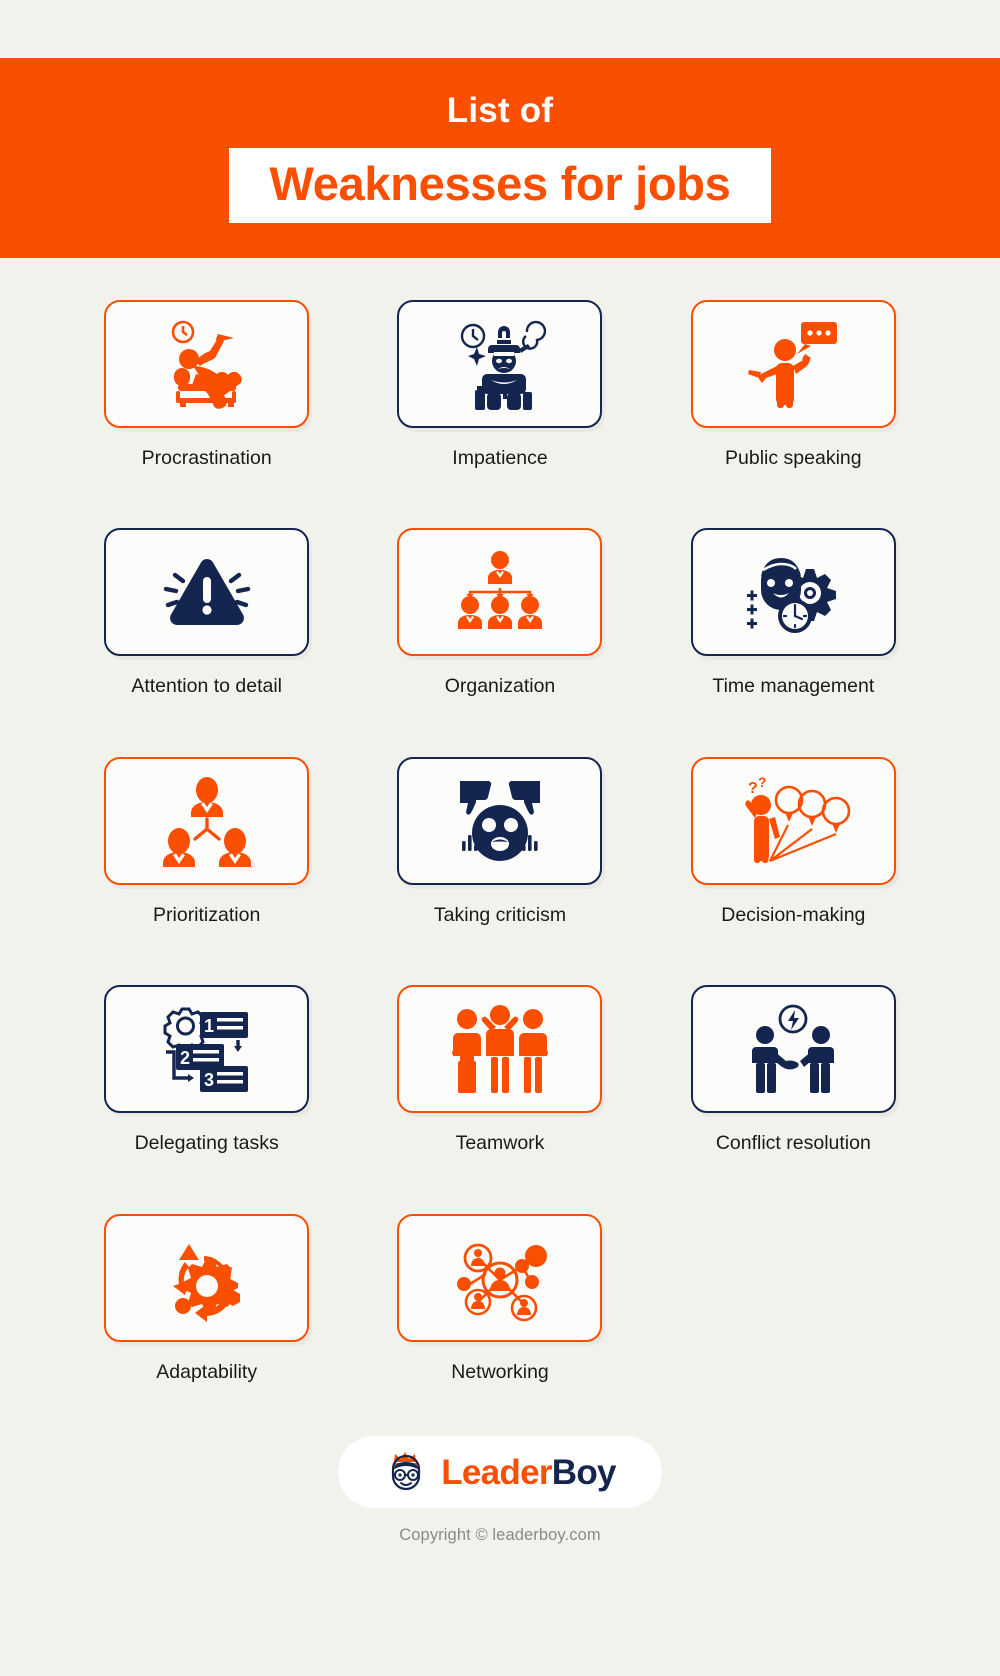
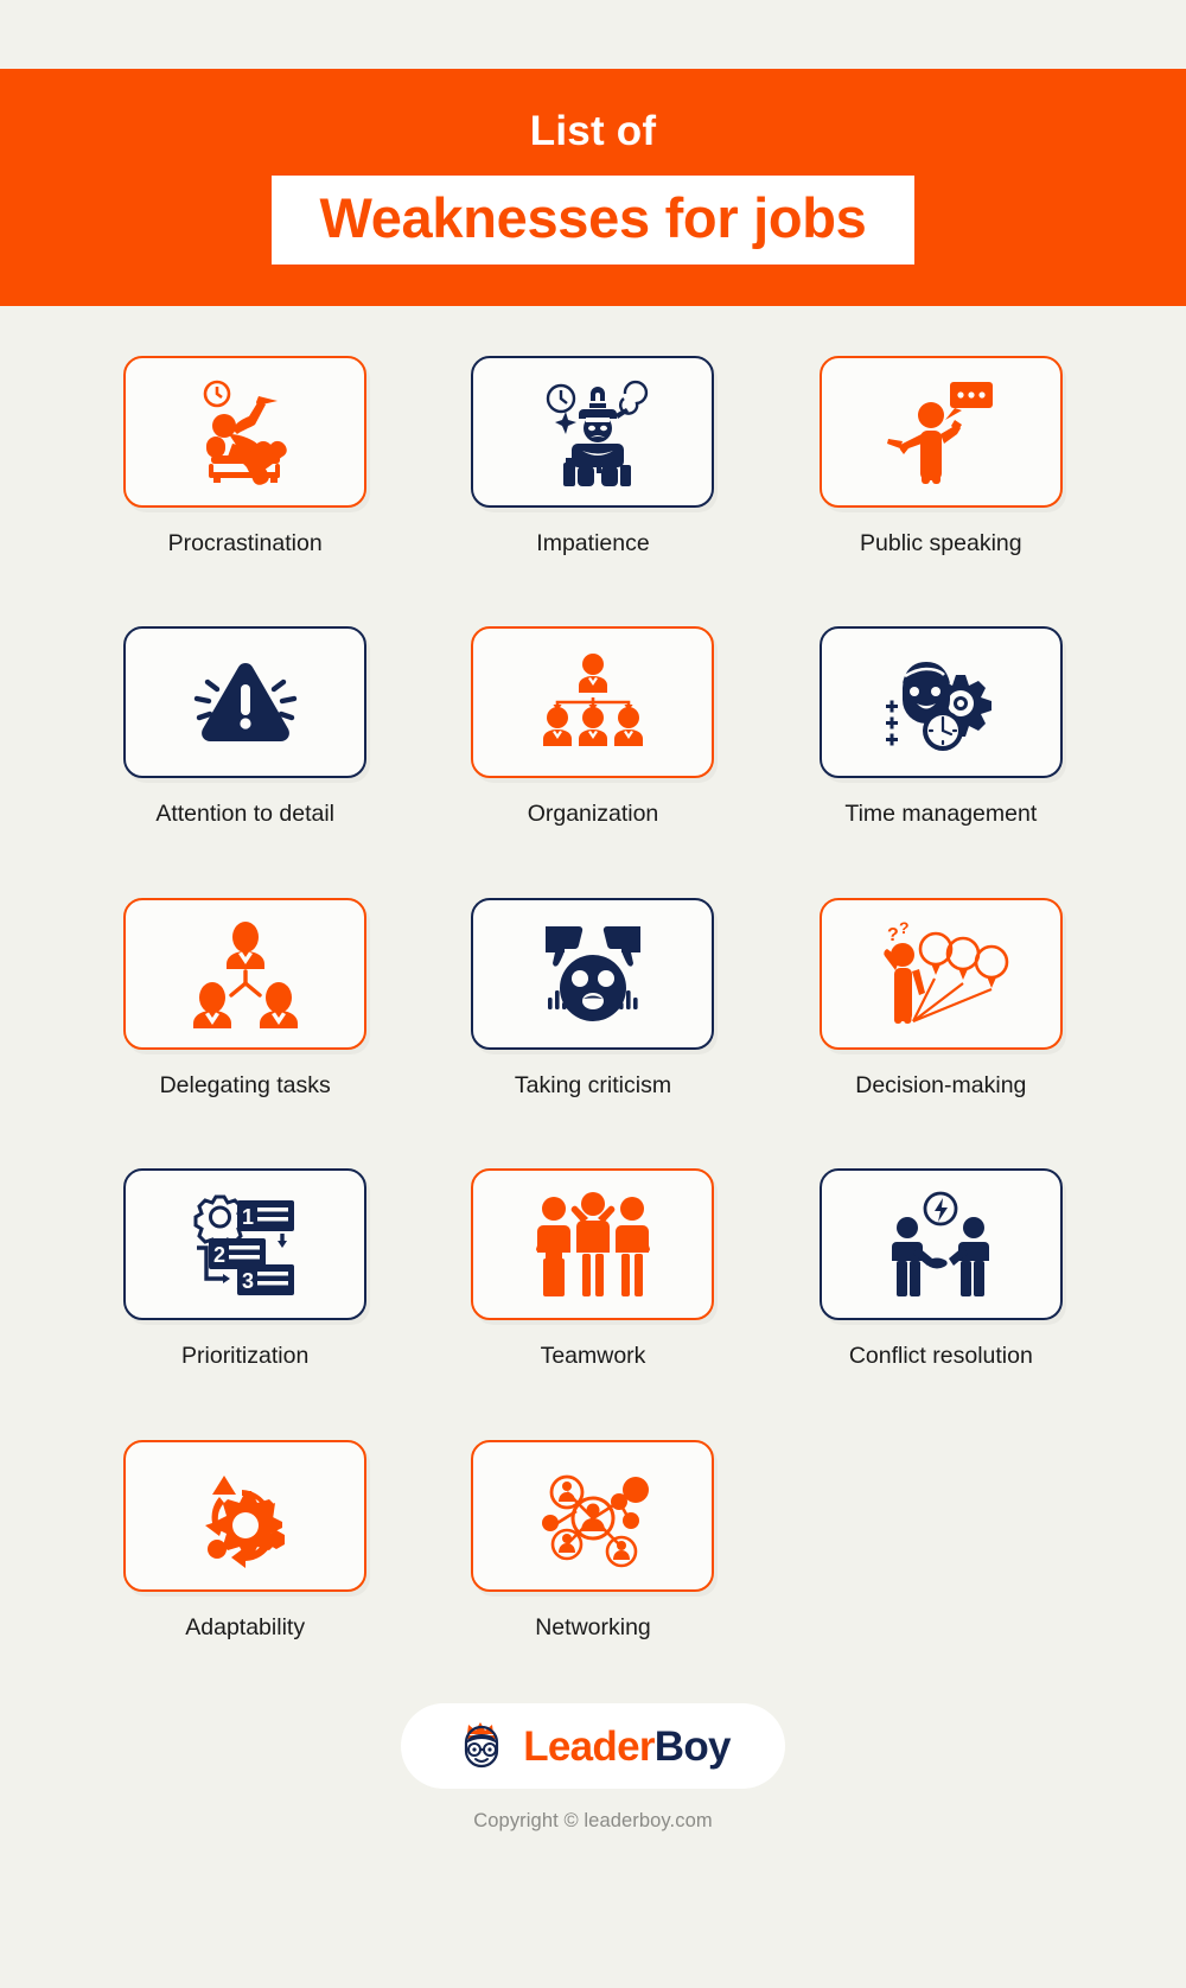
  List of
  Weaknesses for jobs
  Procrastination
  Impatience
  Public speaking
  Attention to detail
  Organization
  Time management
- Prioritization
+ Delegating tasks
  Taking criticism
  ?
  ?
  Decision-making
  1
  2
  3
- Delegating tasks
+ Prioritization
  Teamwork
  Conflict resolution
  Adaptability
  Networking
  LeaderBoy
  Copyright © leaderboy.com
